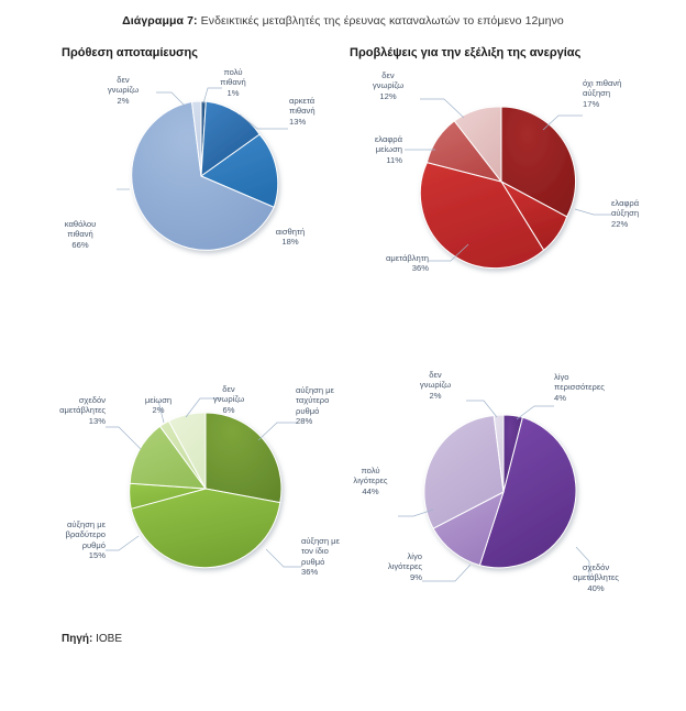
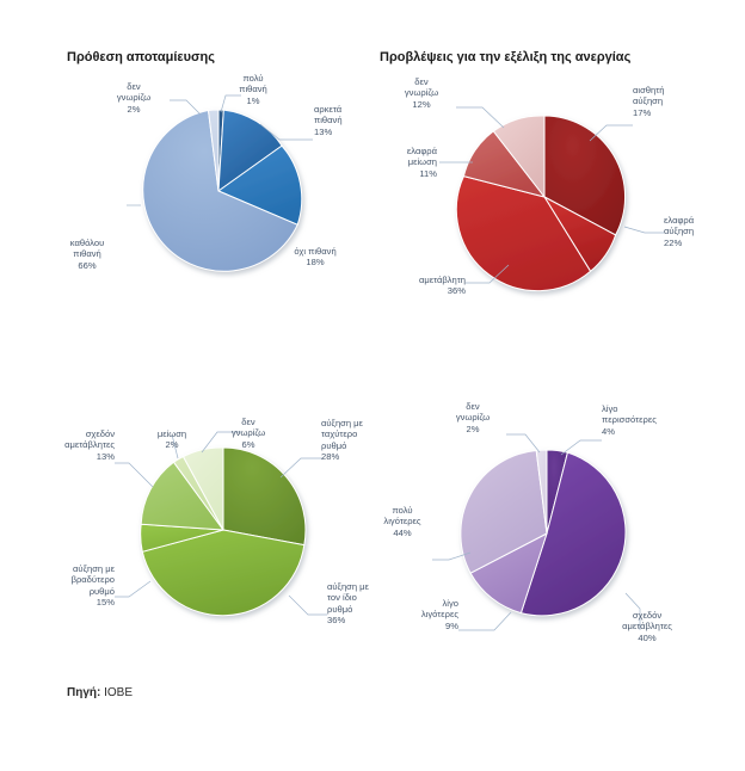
- Διάγραμμα 7: Ενδεικτικές μεταβλητές της έρευνας καταναλωτών το επόμενο 12μηνο
  Πρόθεση αποταμίευσης
  πολύ
  πιθανή
  1%
  αρκετά
  πιθανή
  13%
- αισθητή
+ όχι πιθανή
  18%
  καθόλου
  πιθανή
  66%
  δεν
  γνωρίζω
  2%
  Προβλέψεις για την εξέλιξη της ανεργίας
- όχι πιθανή
+ αισθητή
  αύξηση
  17%
  ελαφρά
  αύξηση
  22%
  αμετάβλητη
  36%
  ελαφρά
  μείωση
  11%
  δεν
  γνωρίζω
  12%
  αύξηση με
  ταχύτερο
  ρυθμό
  28%
  αύξηση με
  τον ίδιο
  ρυθμό
  36%
  αύξηση με
  βραδύτερο
  ρυθμό
  15%
  σχεδόν
  αμετάβλητες
  13%
  μείωση
  2%
  δεν
  γνωρίζω
  6%
  λίγο
  περισσότερες
  4%
  σχεδόν
  αμετάβλητες
  40%
  λίγο
  λιγότερες
  9%
  πολύ
  λιγότερες
  44%
  δεν
  γνωρίζω
  2%
  Πηγή: ΙΟΒΕ
